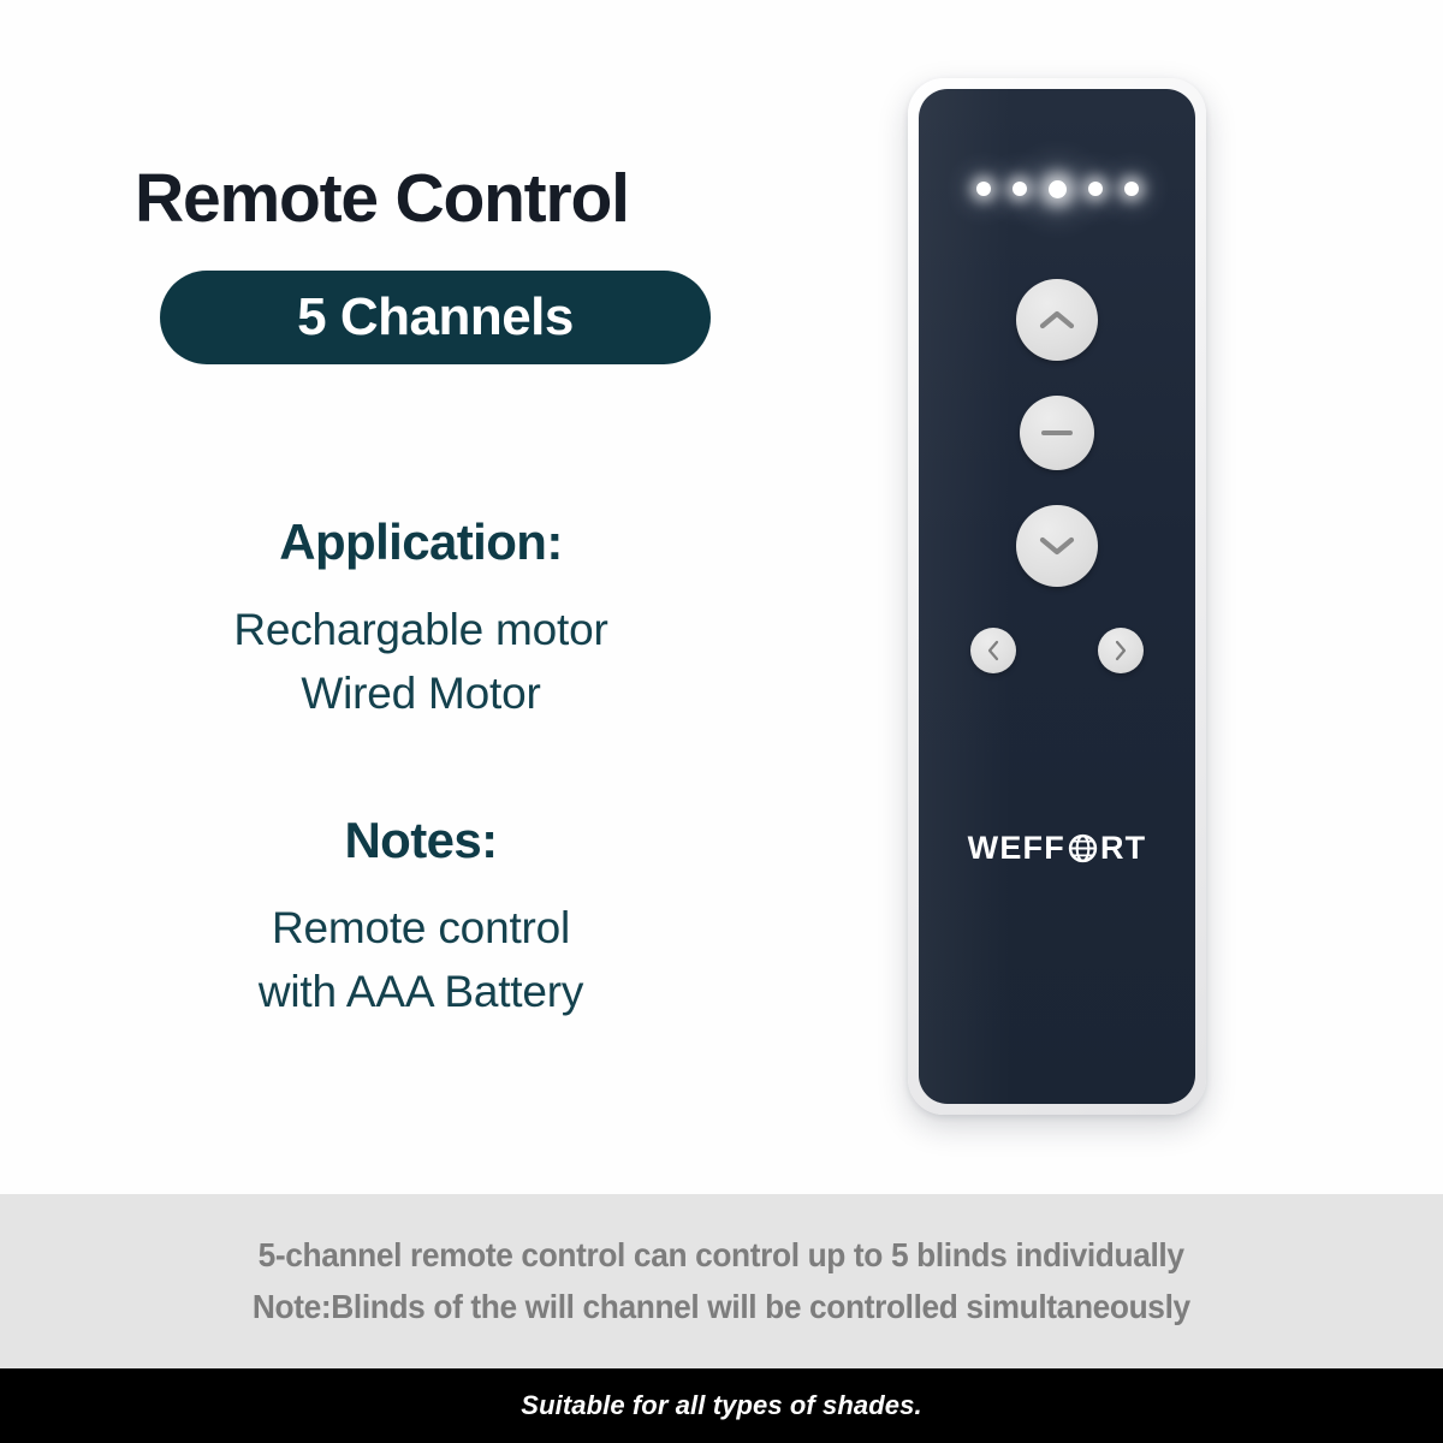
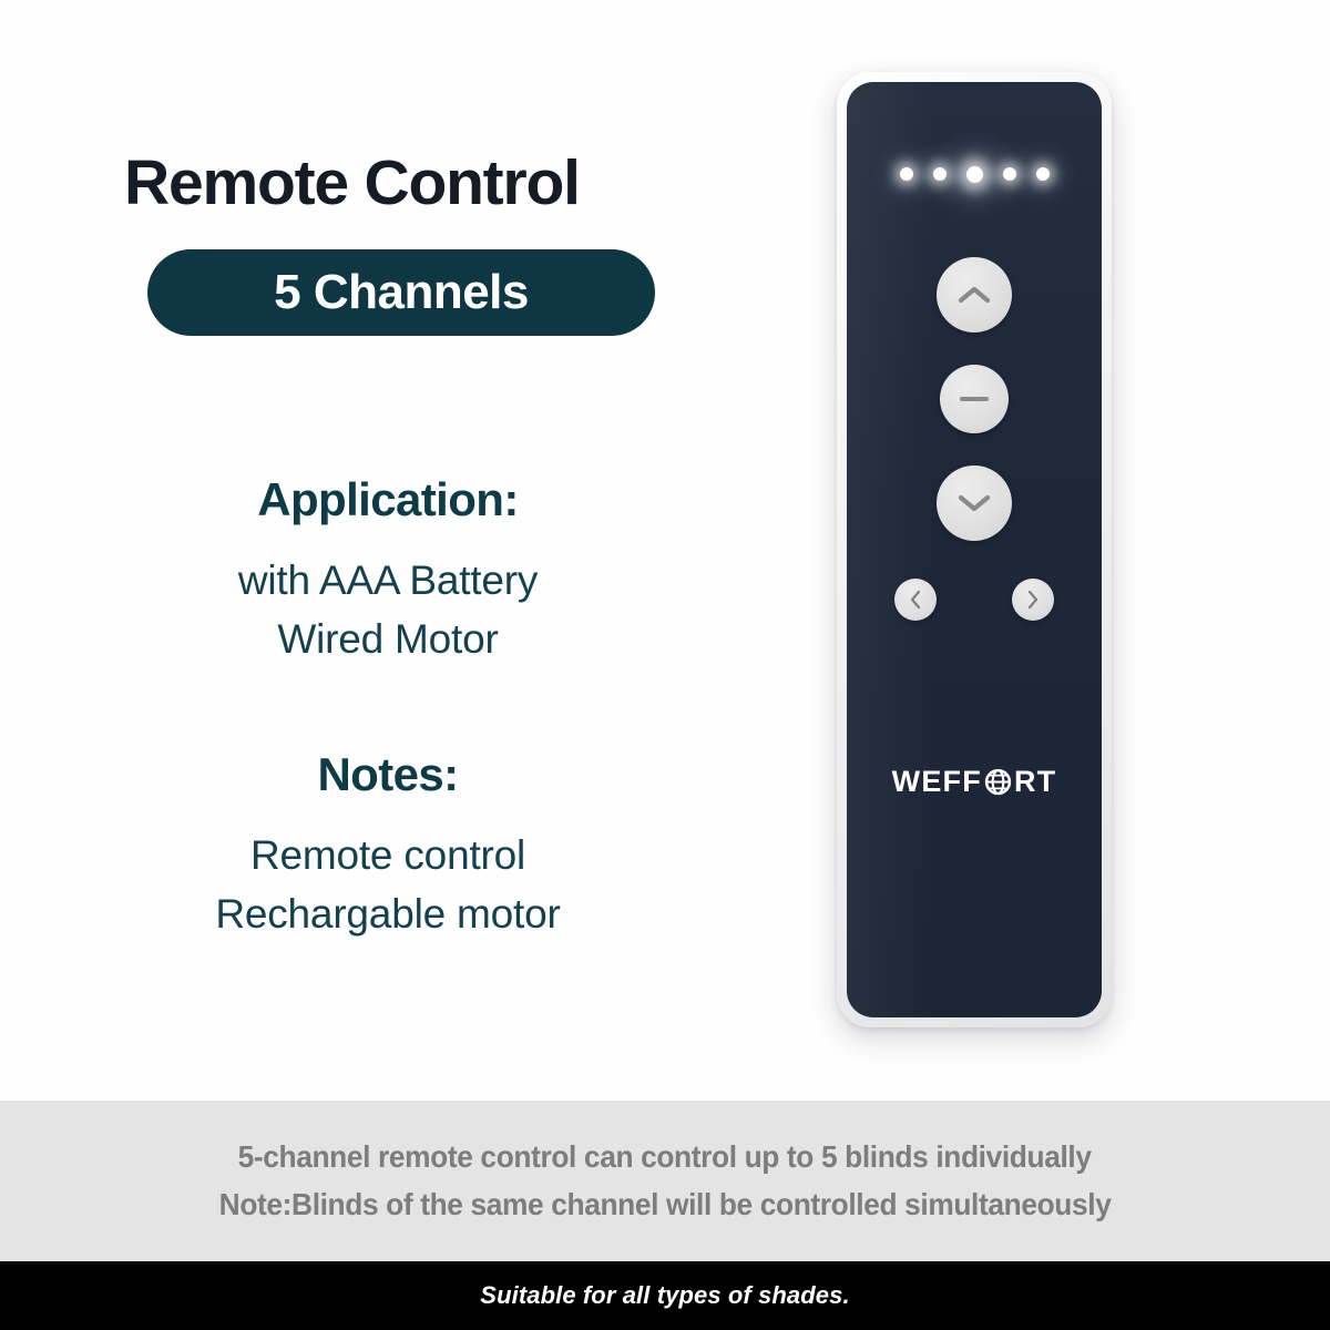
  Remote Control
  5 Channels
  Application:
- Rechargable motor
+ with AAA Battery
  Wired Motor
  Notes:
  Remote control
- with AAA Battery
+ Rechargable motor
  RT
  5-channel remote control can control up to 5 blinds individually
- Note:Blinds of the will channel will be controlled simultaneously
+ Note:Blinds of the same channel will be controlled simultaneously
  Suitable for all types of shades.
